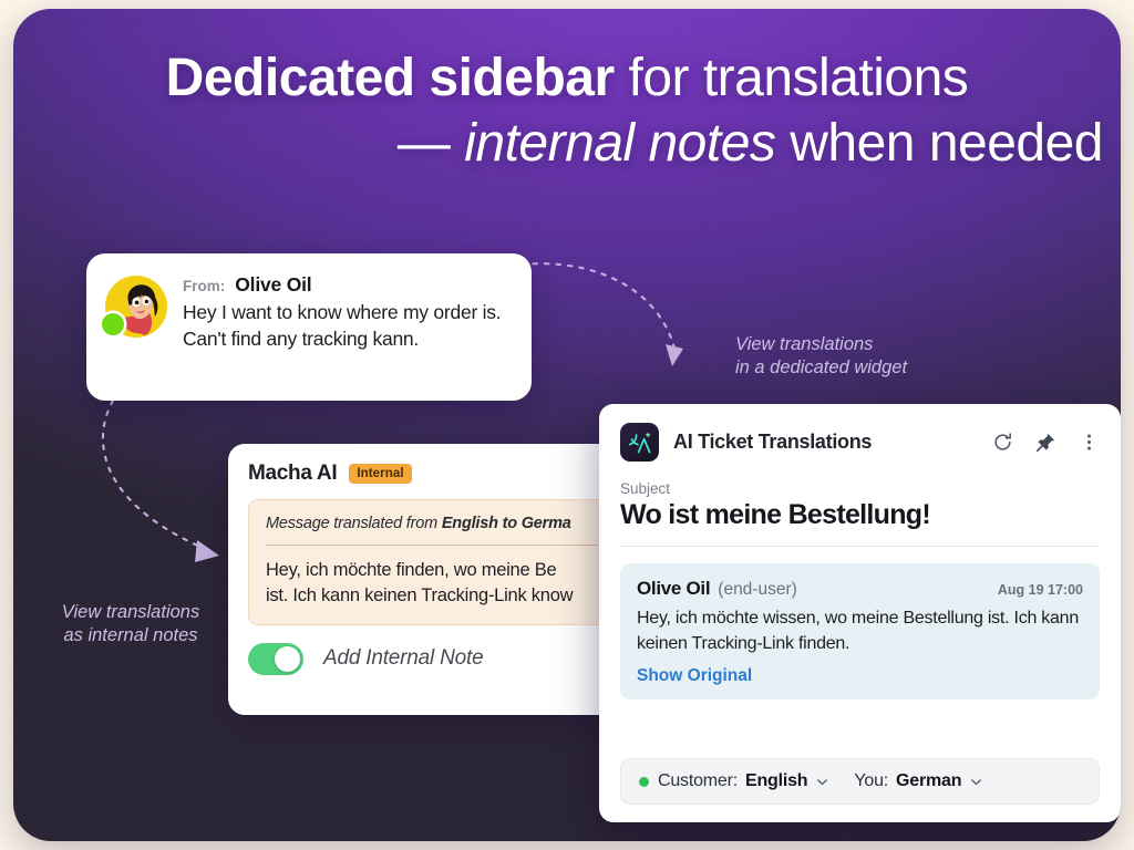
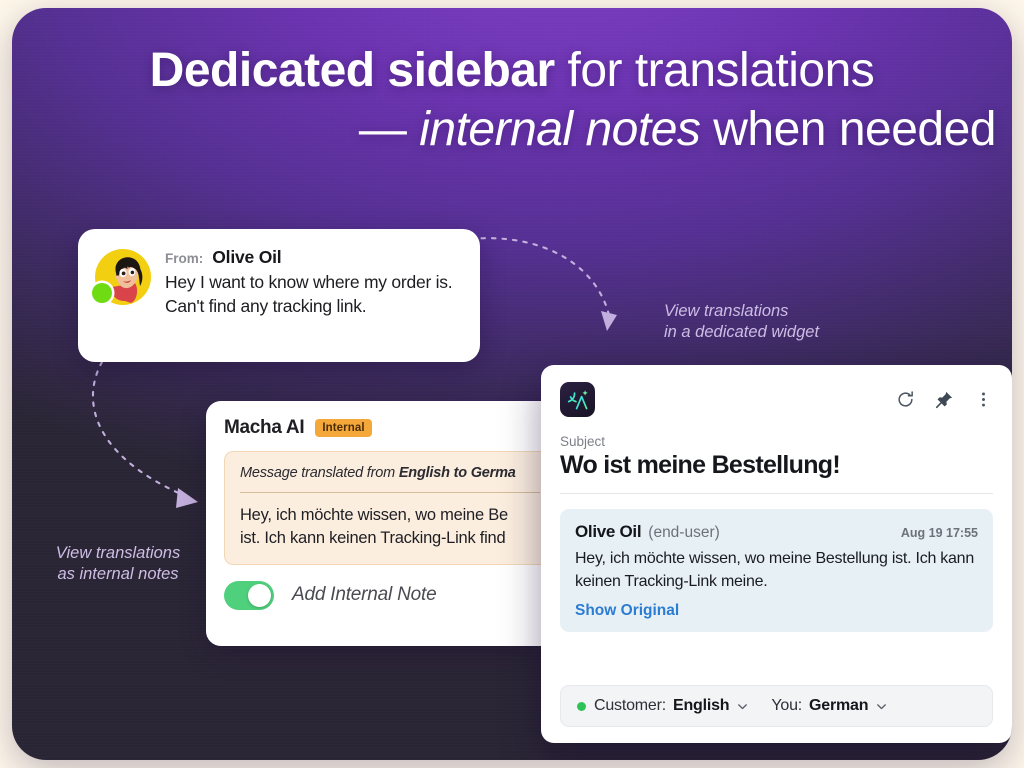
  Dedicated sidebar for translations
  — internal notes when needed
  View translations
  in a dedicated widget
  View translations
  as internal notes
  From:
  Olive Oil
- Hey I want to know where my order is. Can't find any tracking kann.
+ Hey I want to know where my order is. Can't find any tracking link.
  Macha AI
  Internal
  Message translated from English to Germa
- Hey, ich möchte finden, wo meine Be
+ Hey, ich möchte wissen, wo meine Be
- ist. Ich kann keinen Tracking-Link know
+ ist. Ich kann keinen Tracking-Link find
  Add Internal Note
- AI Ticket Translations
  Subject
  Wo ist meine Bestellung!
  Olive Oil
  (end-user)
- Aug 19 17:00
+ Aug 19 17:55
- Hey, ich möchte wissen, wo meine Bestellung ist. Ich kann keinen Tracking-Link finden.
+ Hey, ich möchte wissen, wo meine Bestellung ist. Ich kann keinen Tracking-Link meine.
  Show Original
  Customer:
  English
  You:
  German
